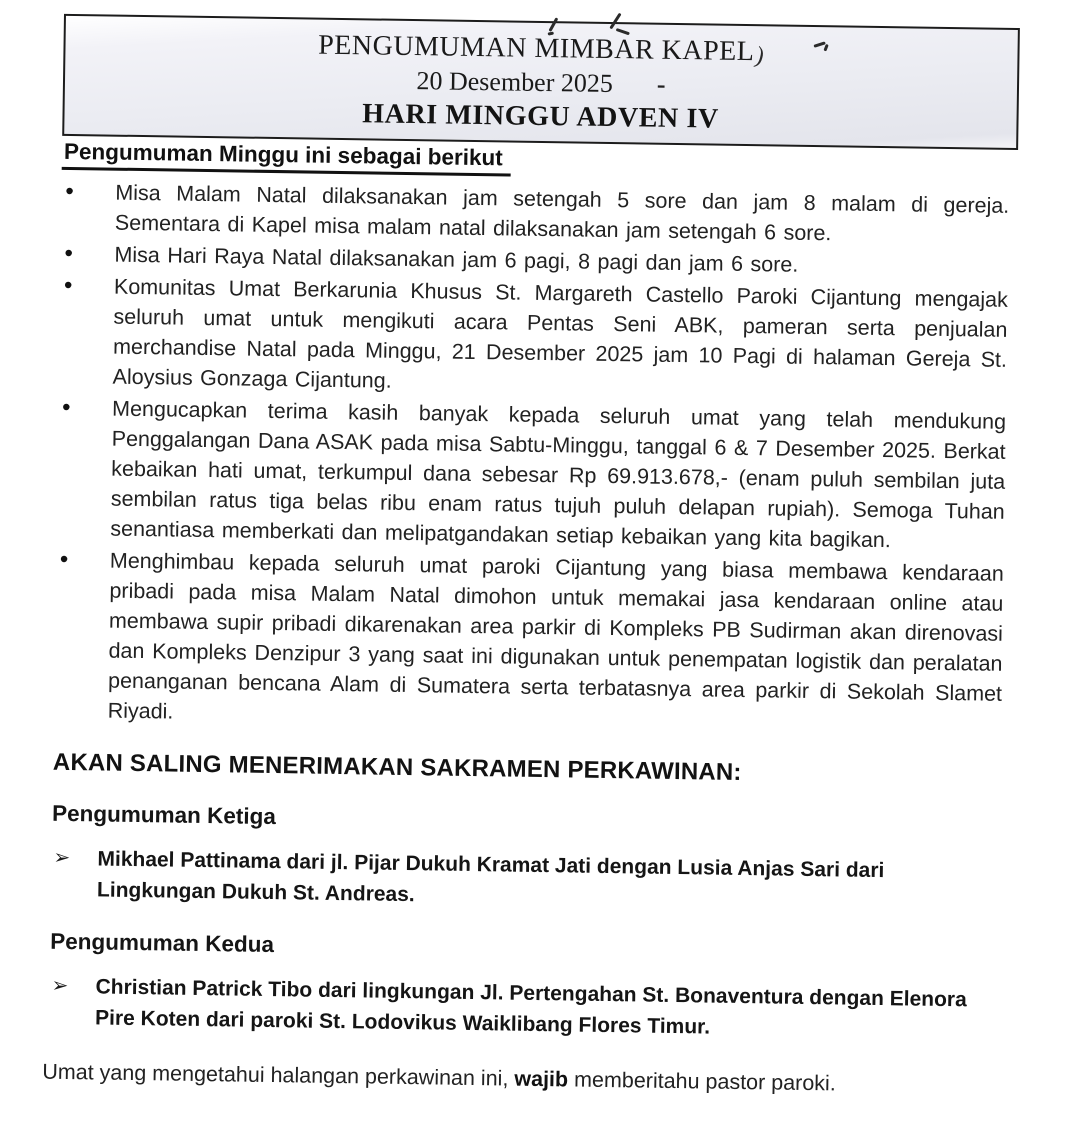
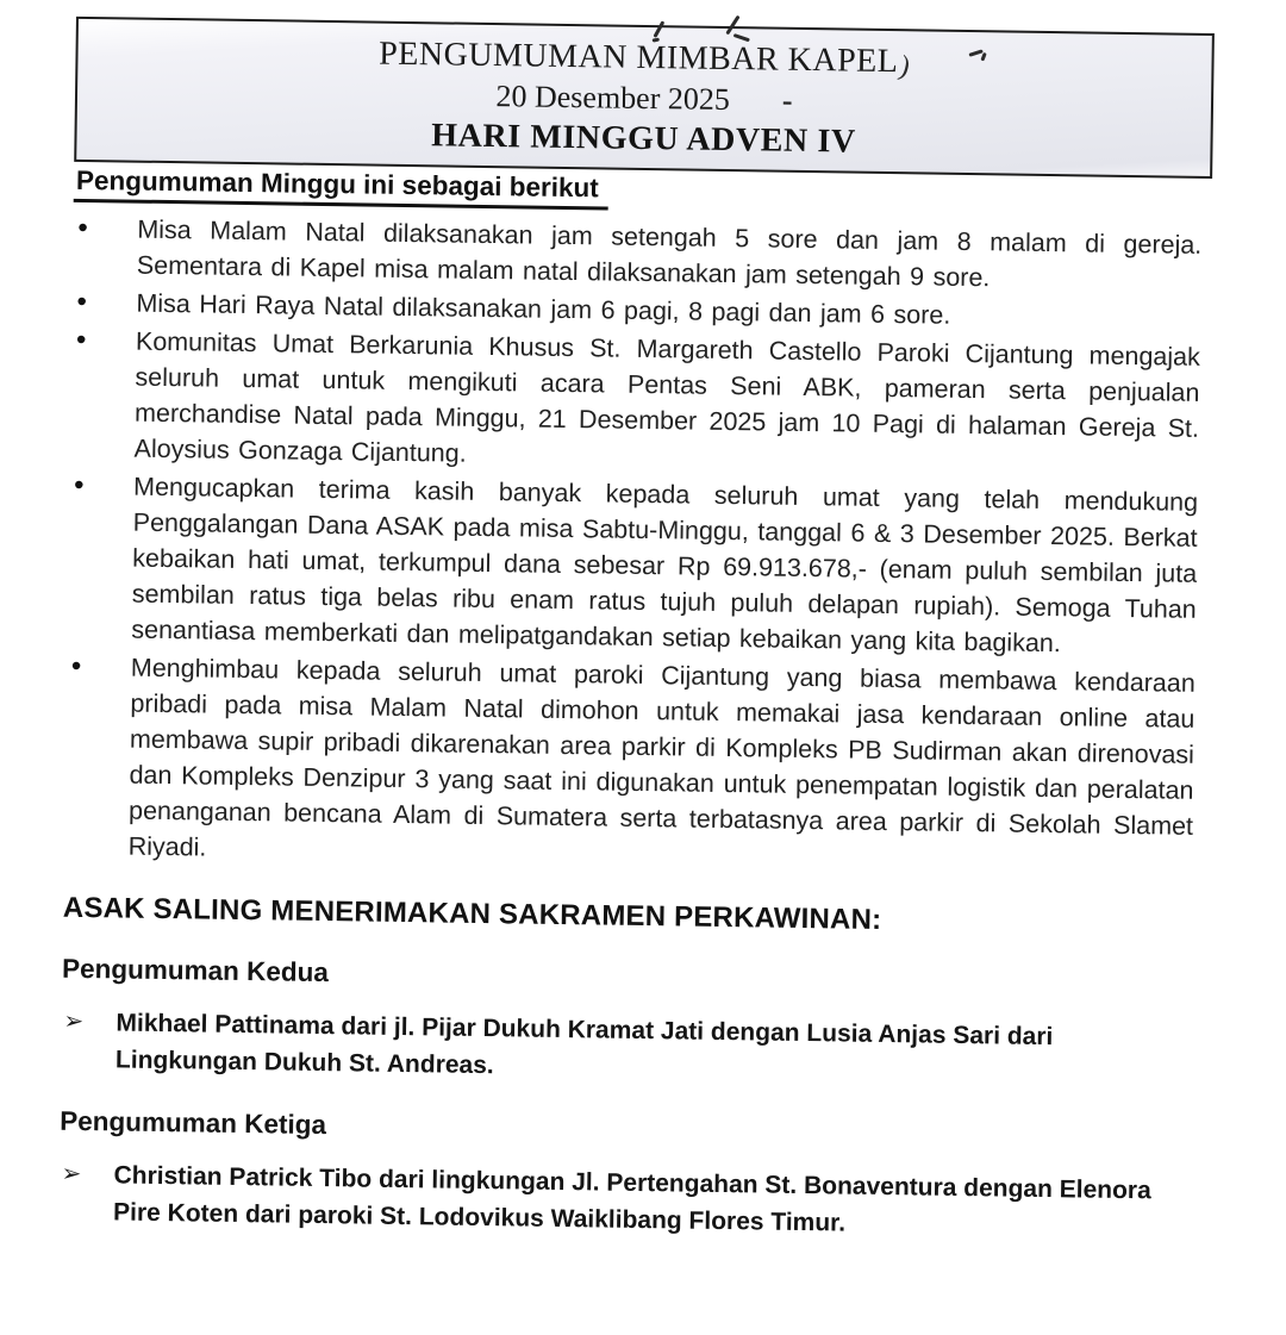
  20 Desember 2025 -
  HARI MINGGU ADVEN IV
  Pengumuman Minggu ini sebagai berikut
  •
- Misa Malam Natal dilaksanakan jam setengah 5 sore dan jam 8 malam di gereja. Sementara di Kapel misa malam natal dilaksanakan jam setengah 6 sore.
+ Misa Malam Natal dilaksanakan jam setengah 5 sore dan jam 8 malam di gereja. Sementara di Kapel misa malam natal dilaksanakan jam setengah 9 sore.
  •
  Misa Hari Raya Natal dilaksanakan jam 6 pagi, 8 pagi dan jam 6 sore.
  •
  Komunitas Umat Berkarunia Khusus St. Margareth Castello Paroki Cijantung mengajak seluruh umat untuk mengikuti acara Pentas Seni ABK, pameran serta penjualan merchandise Natal pada Minggu, 21 Desember 2025 jam 10 Pagi di halaman Gereja St. Aloysius Gonzaga Cijantung.
  •
- Mengucapkan terima kasih banyak kepada seluruh umat yang telah mendukung Penggalangan Dana ASAK pada misa Sabtu-Minggu, tanggal 6 & 7 Desember 2025. Berkat kebaikan hati umat, terkumpul dana sebesar Rp 69.913.678,- (enam puluh sembilan juta sembilan ratus tiga belas ribu enam ratus tujuh puluh delapan rupiah). Semoga Tuhan senantiasa memberkati dan melipatgandakan setiap kebaikan yang kita bagikan.
+ Mengucapkan terima kasih banyak kepada seluruh umat yang telah mendukung Penggalangan Dana ASAK pada misa Sabtu-Minggu, tanggal 6 & 3 Desember 2025. Berkat kebaikan hati umat, terkumpul dana sebesar Rp 69.913.678,- (enam puluh sembilan juta sembilan ratus tiga belas ribu enam ratus tujuh puluh delapan rupiah). Semoga Tuhan senantiasa memberkati dan melipatgandakan setiap kebaikan yang kita bagikan.
  •
  Menghimbau kepada seluruh umat paroki Cijantung yang biasa membawa kendaraan pribadi pada misa Malam Natal dimohon untuk memakai jasa kendaraan online atau membawa supir pribadi dikarenakan area parkir di Kompleks PB Sudirman akan direnovasi dan Kompleks Denzipur 3 yang saat ini digunakan untuk penempatan logistik dan peralatan penanganan bencana Alam di Sumatera serta terbatasnya area parkir di Sekolah Slamet Riyadi.
- AKAN SALING MENERIMAKAN SAKRAMEN PERKAWINAN:
+ ASAK SALING MENERIMAKAN SAKRAMEN PERKAWINAN:
- Pengumuman Ketiga
+ Pengumuman Kedua
  ➢
  Mikhael Pattinama dari jl. Pijar Dukuh Kramat Jati dengan Lusia Anjas Sari dari Lingkungan Dukuh St. Andreas.
- Pengumuman Kedua
+ Pengumuman Ketiga
  ➢
  Christian Patrick Tibo dari lingkungan Jl. Pertengahan St. Bonaventura dengan Elenora Pire Koten dari paroki St. Lodovikus Waiklibang Flores Timur.
- Umat yang mengetahui halangan perkawinan ini, wajib memberitahu pastor paroki.
